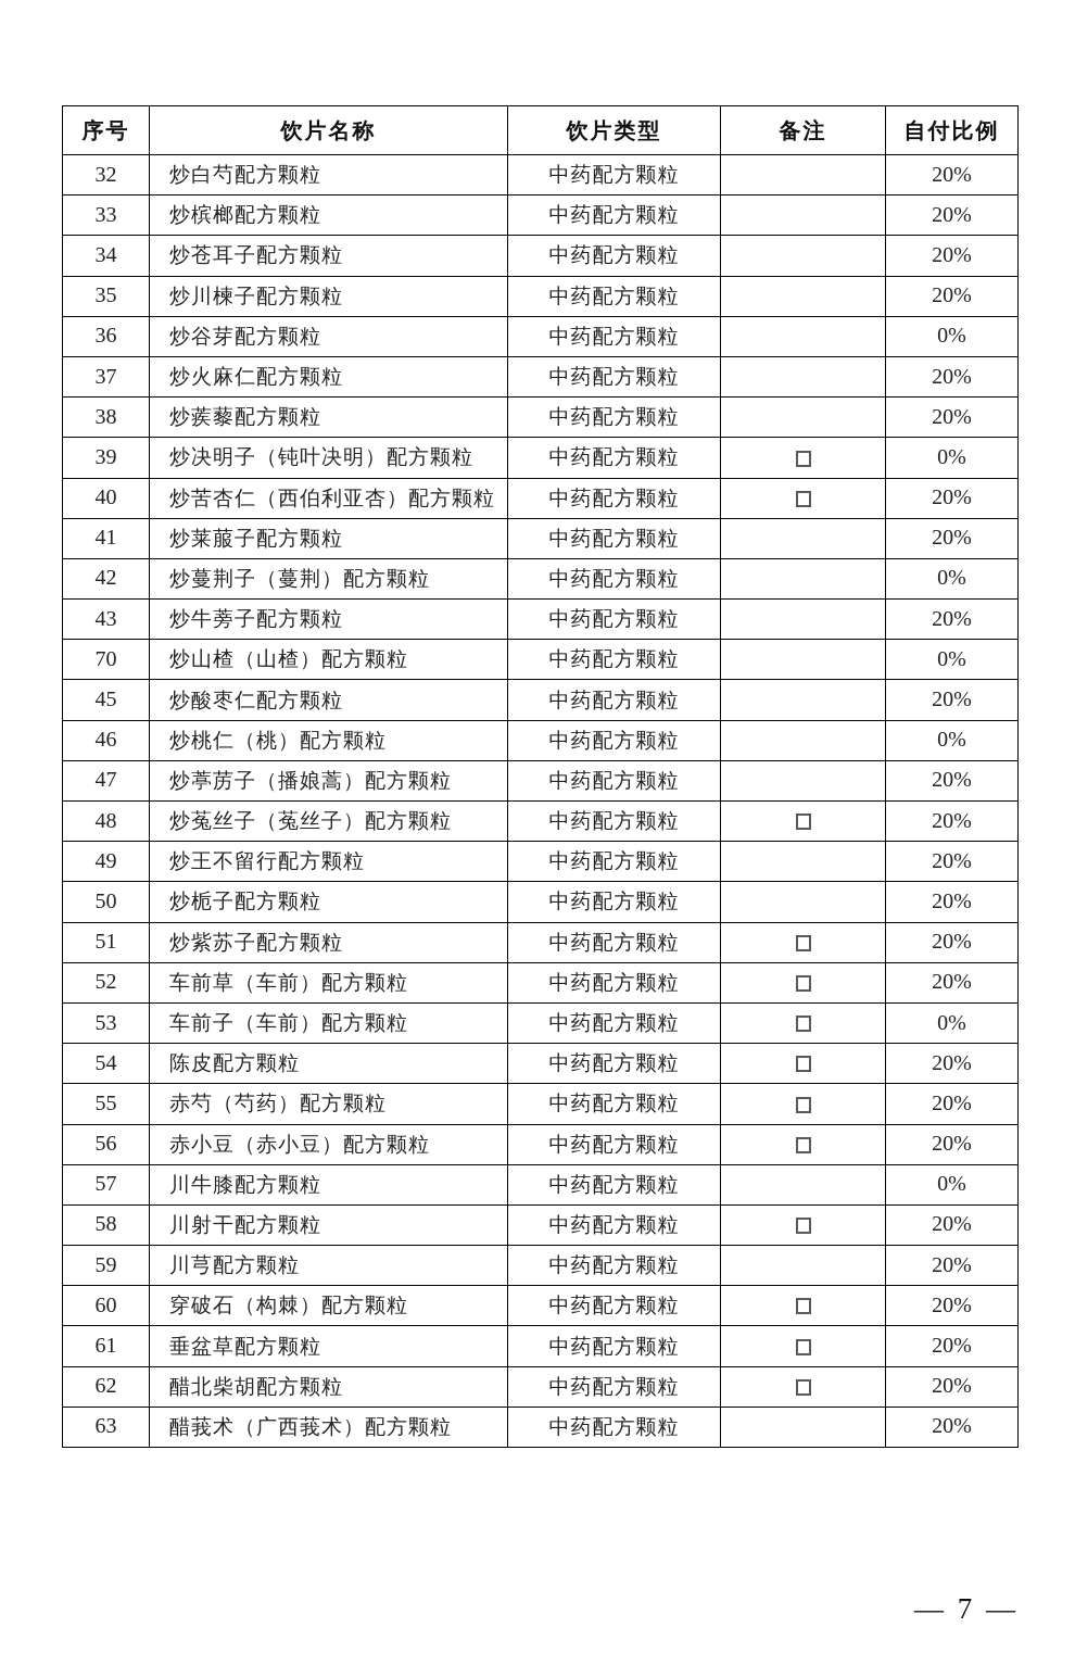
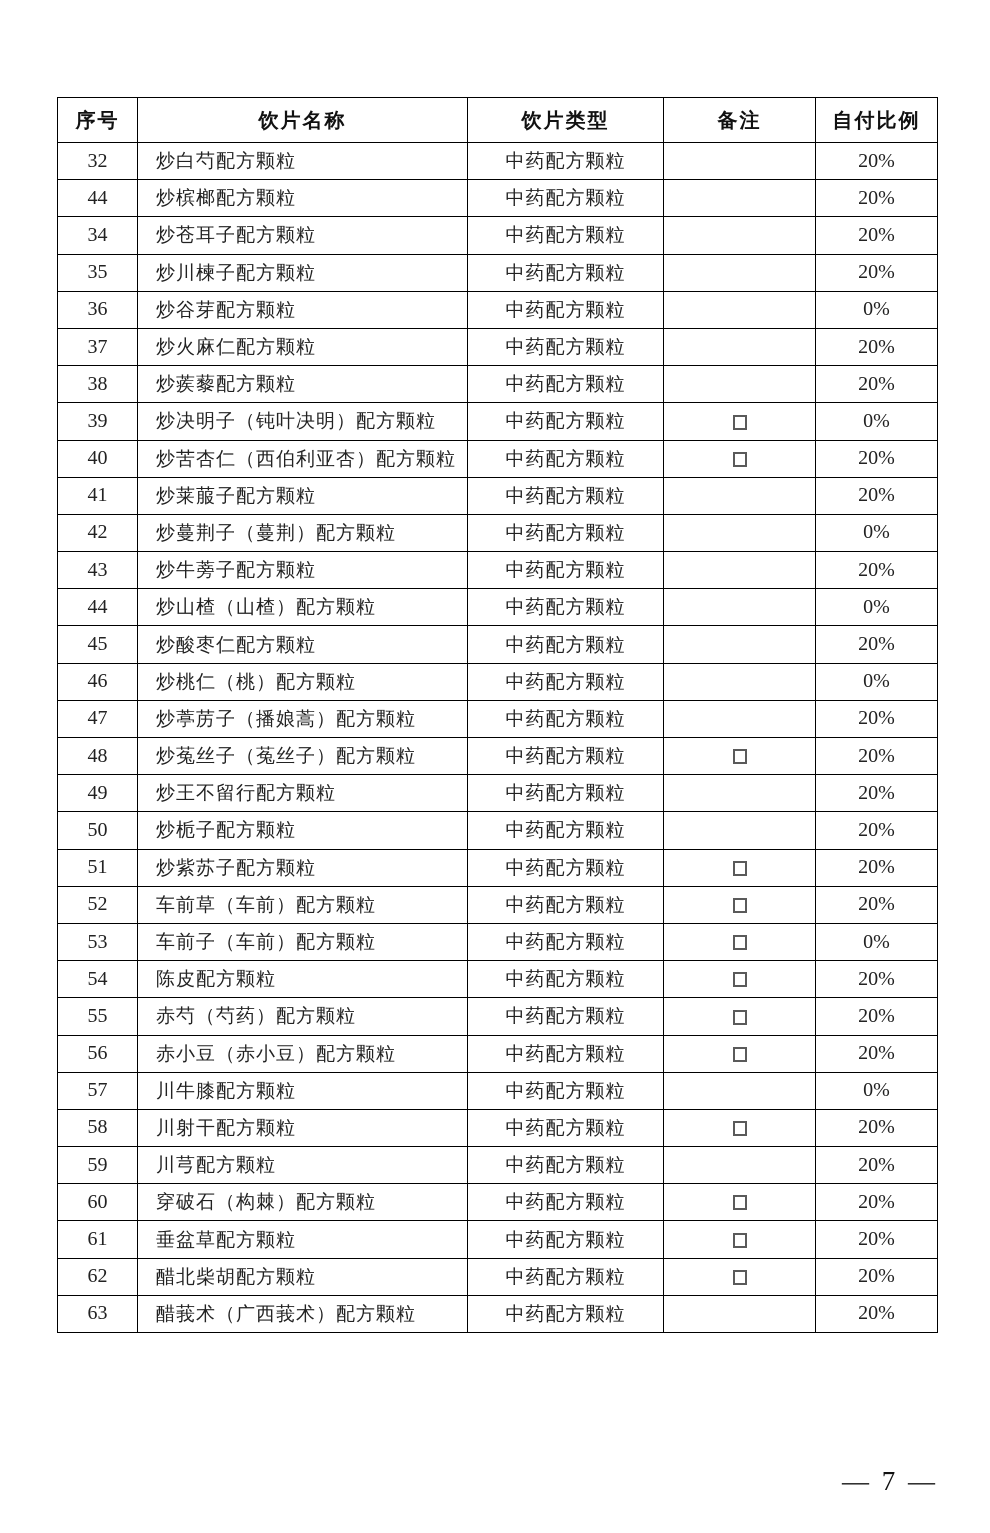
  序号	饮片名称	饮片类型	备注	自付比例
  32	炒白芍配方颗粒	中药配方颗粒		20%
- 33	炒槟榔配方颗粒	中药配方颗粒		20%
+ 44	炒槟榔配方颗粒	中药配方颗粒		20%
  34	炒苍耳子配方颗粒	中药配方颗粒		20%
  35	炒川楝子配方颗粒	中药配方颗粒		20%
  36	炒谷芽配方颗粒	中药配方颗粒		0%
  37	炒火麻仁配方颗粒	中药配方颗粒		20%
  38	炒蒺藜配方颗粒	中药配方颗粒		20%
  39	炒决明子（钝叶决明）配方颗粒	中药配方颗粒		0%
  40	炒苦杏仁（西伯利亚杏）配方颗粒	中药配方颗粒		20%
  41	炒莱菔子配方颗粒	中药配方颗粒		20%
  42	炒蔓荆子（蔓荆）配方颗粒	中药配方颗粒		0%
  43	炒牛蒡子配方颗粒	中药配方颗粒		20%
- 70	炒山楂（山楂）配方颗粒	中药配方颗粒		0%
+ 44	炒山楂（山楂）配方颗粒	中药配方颗粒		0%
  45	炒酸枣仁配方颗粒	中药配方颗粒		20%
  46	炒桃仁（桃）配方颗粒	中药配方颗粒		0%
  47	炒葶苈子（播娘蒿）配方颗粒	中药配方颗粒		20%
  48	炒菟丝子（菟丝子）配方颗粒	中药配方颗粒		20%
  49	炒王不留行配方颗粒	中药配方颗粒		20%
  50	炒栀子配方颗粒	中药配方颗粒		20%
  51	炒紫苏子配方颗粒	中药配方颗粒		20%
  52	车前草（车前）配方颗粒	中药配方颗粒		20%
  53	车前子（车前）配方颗粒	中药配方颗粒		0%
  54	陈皮配方颗粒	中药配方颗粒		20%
  55	赤芍（芍药）配方颗粒	中药配方颗粒		20%
  56	赤小豆（赤小豆）配方颗粒	中药配方颗粒		20%
  57	川牛膝配方颗粒	中药配方颗粒		0%
  58	川射干配方颗粒	中药配方颗粒		20%
  59	川芎配方颗粒	中药配方颗粒		20%
  60	穿破石（构棘）配方颗粒	中药配方颗粒		20%
  61	垂盆草配方颗粒	中药配方颗粒		20%
  62	醋北柴胡配方颗粒	中药配方颗粒		20%
  63	醋莪术（广西莪术）配方颗粒	中药配方颗粒		20%
  — 7 —
